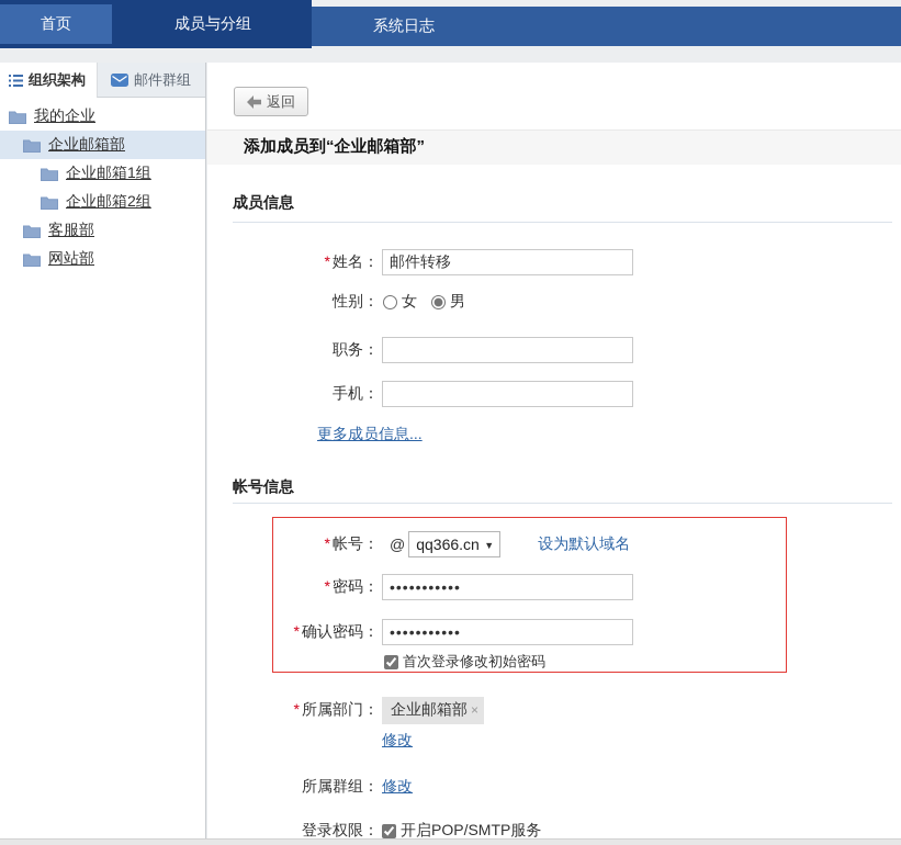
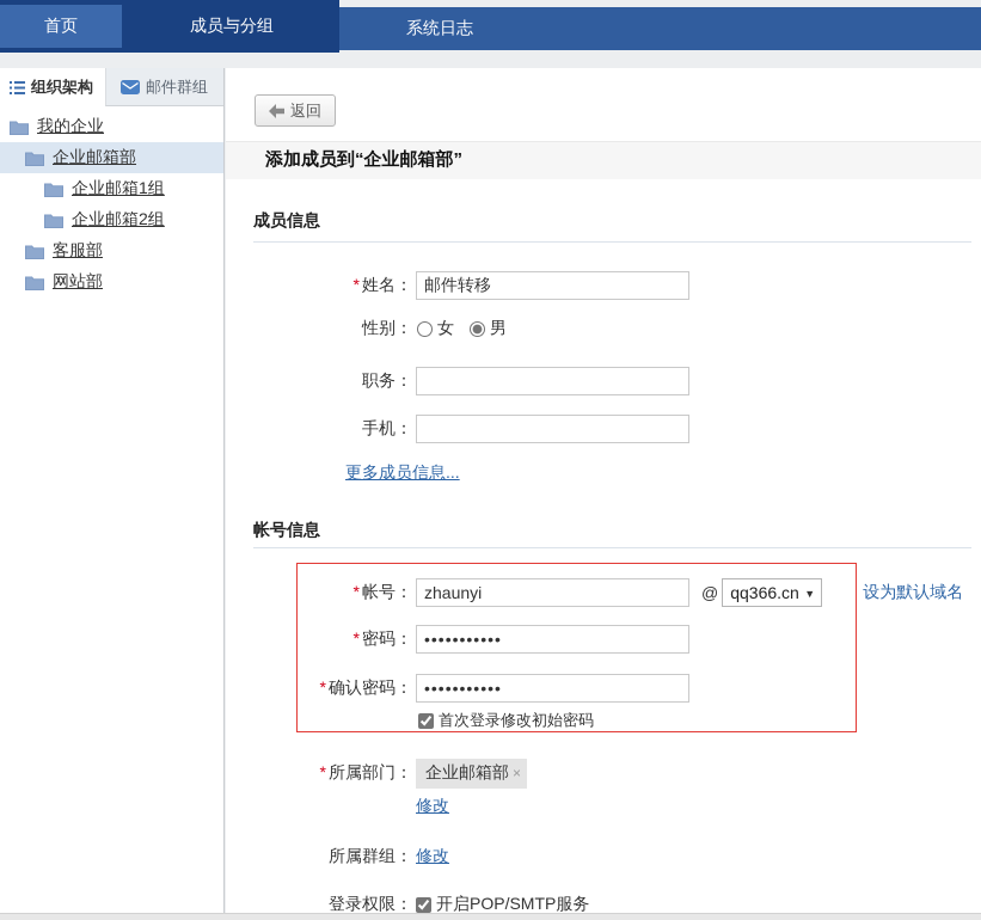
  首页
  成员与分组
  系统日志
  组织架构
  邮件群组
  我的企业
  企业邮箱部
  企业邮箱1组
  企业邮箱2组
  客服部
  网站部
  返回
  添加成员到“企业邮箱部”
  成员信息
  * 姓名：
  邮件转移
  性别：
  女
  男
  职务：
  手机：
  更多成员信息...
  帐号信息
  * 帐号：
+ zhaunyi
  @
  qq366.cn
  ▼
  设为默认域名
  * 密码：
  •••••••••••
  * 确认密码：
  •••••••••••
  首次登录修改初始密码
  * 所属部门：
  企业邮箱部
  ×
  修改
  所属群组：
  修改
  登录权限：
  开启POP/SMTP服务
